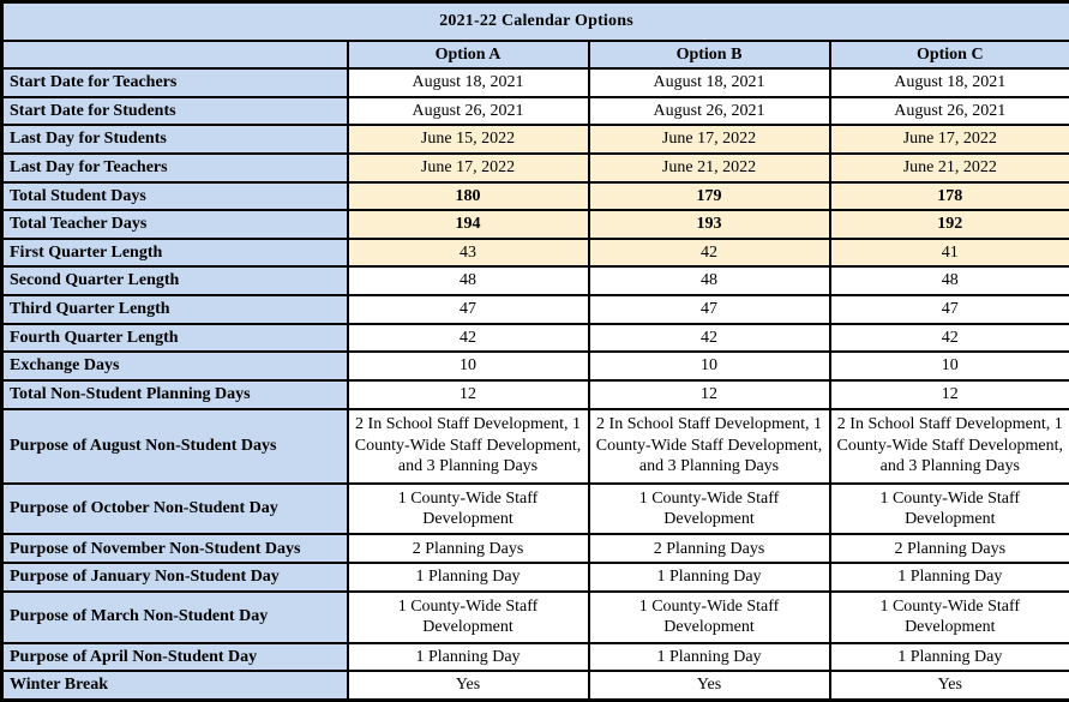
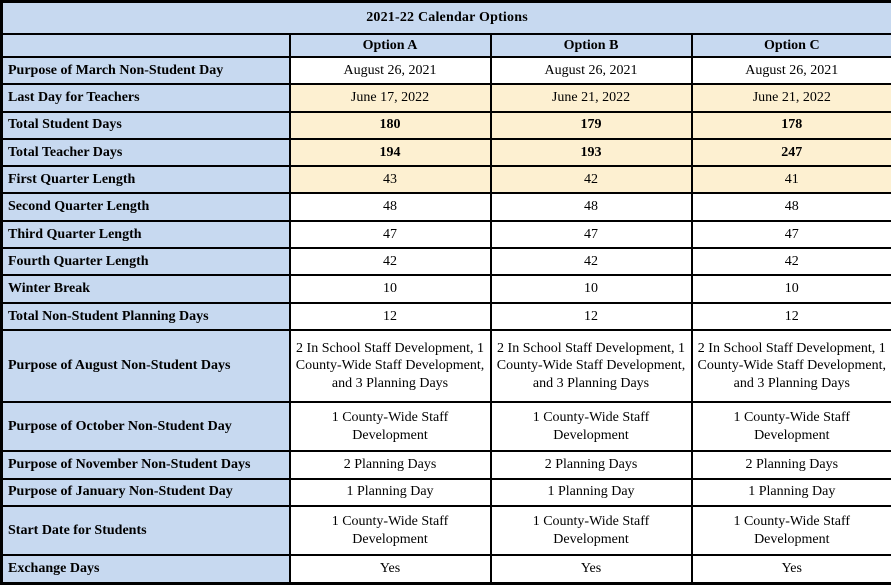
  2021-22 Calendar Options
  	Option A	Option B	Option C
- Start Date for Teachers	August 18, 2021	August 18, 2021	August 18, 2021
- Start Date for Students	August 26, 2021	August 26, 2021	August 26, 2021
+ Purpose of March Non-Student Day	August 26, 2021	August 26, 2021	August 26, 2021
- Last Day for Students	June 15, 2022	June 17, 2022	June 17, 2022
  Last Day for Teachers	June 17, 2022	June 21, 2022	June 21, 2022
  Total Student Days	180	179	178
- Total Teacher Days	194	193	192
+ Total Teacher Days	194	193	247
  First Quarter Length	43	42	41
  Second Quarter Length	48	48	48
  Third Quarter Length	47	47	47
  Fourth Quarter Length	42	42	42
- Exchange Days	10	10	10
+ Winter Break	10	10	10
  Total Non-Student Planning Days	12	12	12
  Purpose of August Non-Student Days	2 In School Staff Development, 1 County-Wide Staff Development, and 3 Planning Days	2 In School Staff Development, 1 County-Wide Staff Development, and 3 Planning Days	2 In School Staff Development, 1 County-Wide Staff Development, and 3 Planning Days
  Purpose of October Non-Student Day	1 County-Wide Staff Development	1 County-Wide Staff Development	1 County-Wide Staff Development
  Purpose of November Non-Student Days	2 Planning Days	2 Planning Days	2 Planning Days
  Purpose of January Non-Student Day	1 Planning Day	1 Planning Day	1 Planning Day
- Purpose of March Non-Student Day	1 County-Wide Staff Development	1 County-Wide Staff Development	1 County-Wide Staff Development
+ Start Date for Students	1 County-Wide Staff Development	1 County-Wide Staff Development	1 County-Wide Staff Development
- Purpose of April Non-Student Day	1 Planning Day	1 Planning Day	1 Planning Day
- Winter Break	Yes	Yes	Yes
+ Exchange Days	Yes	Yes	Yes
